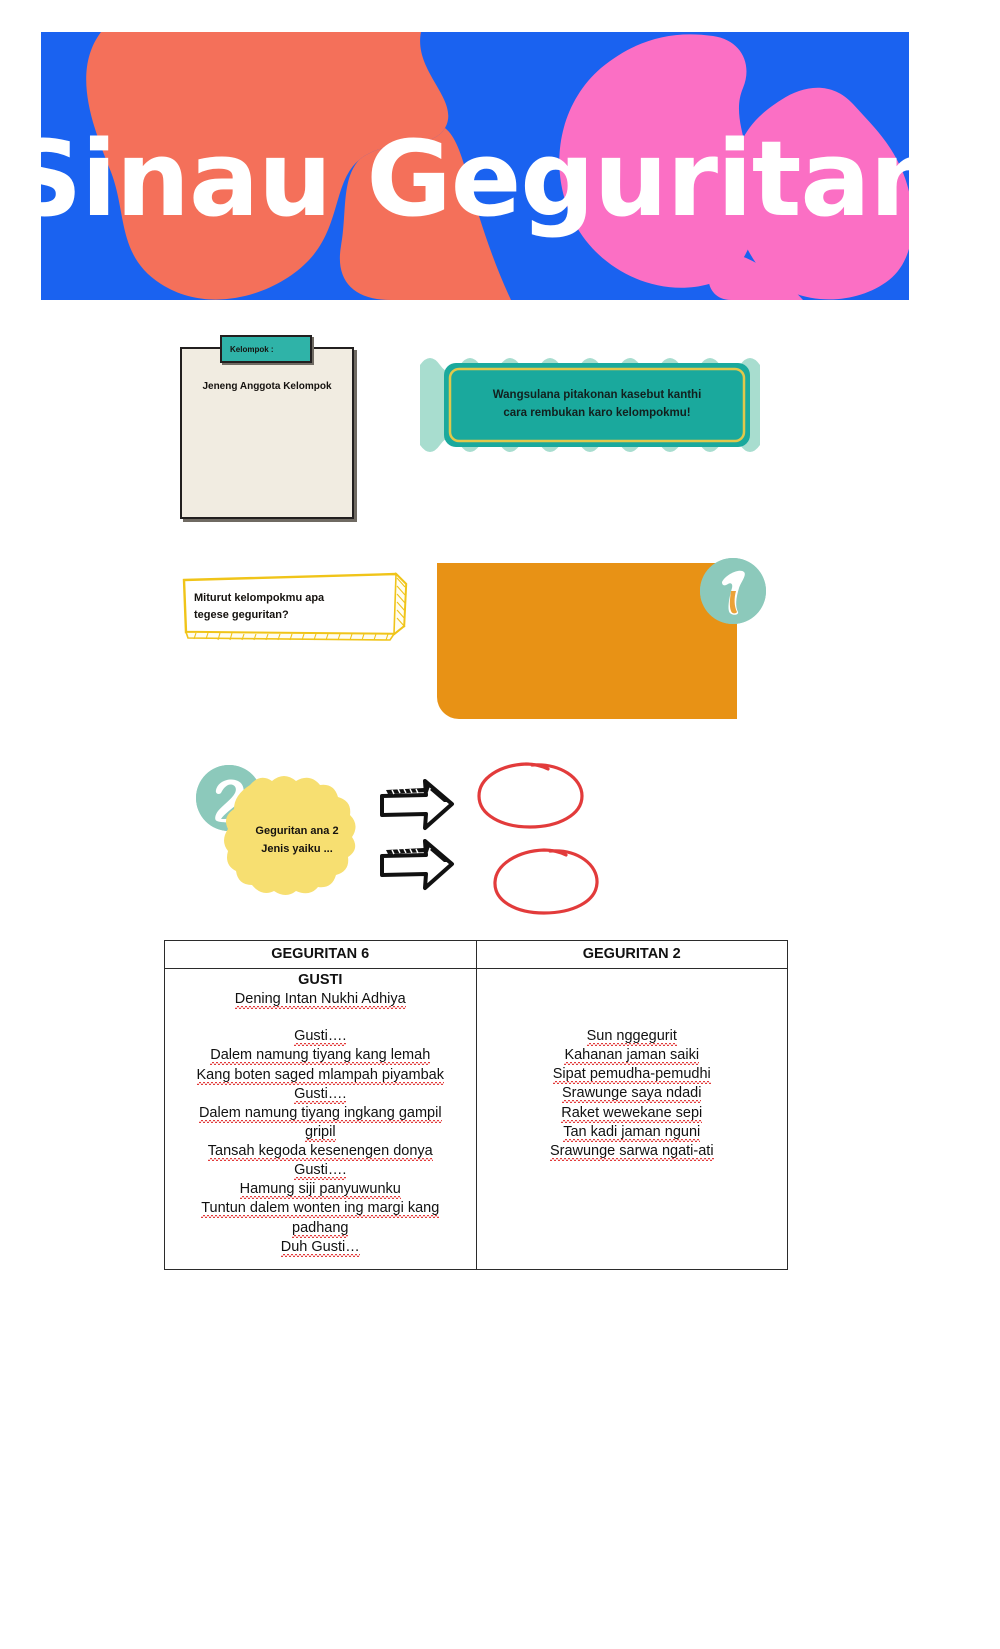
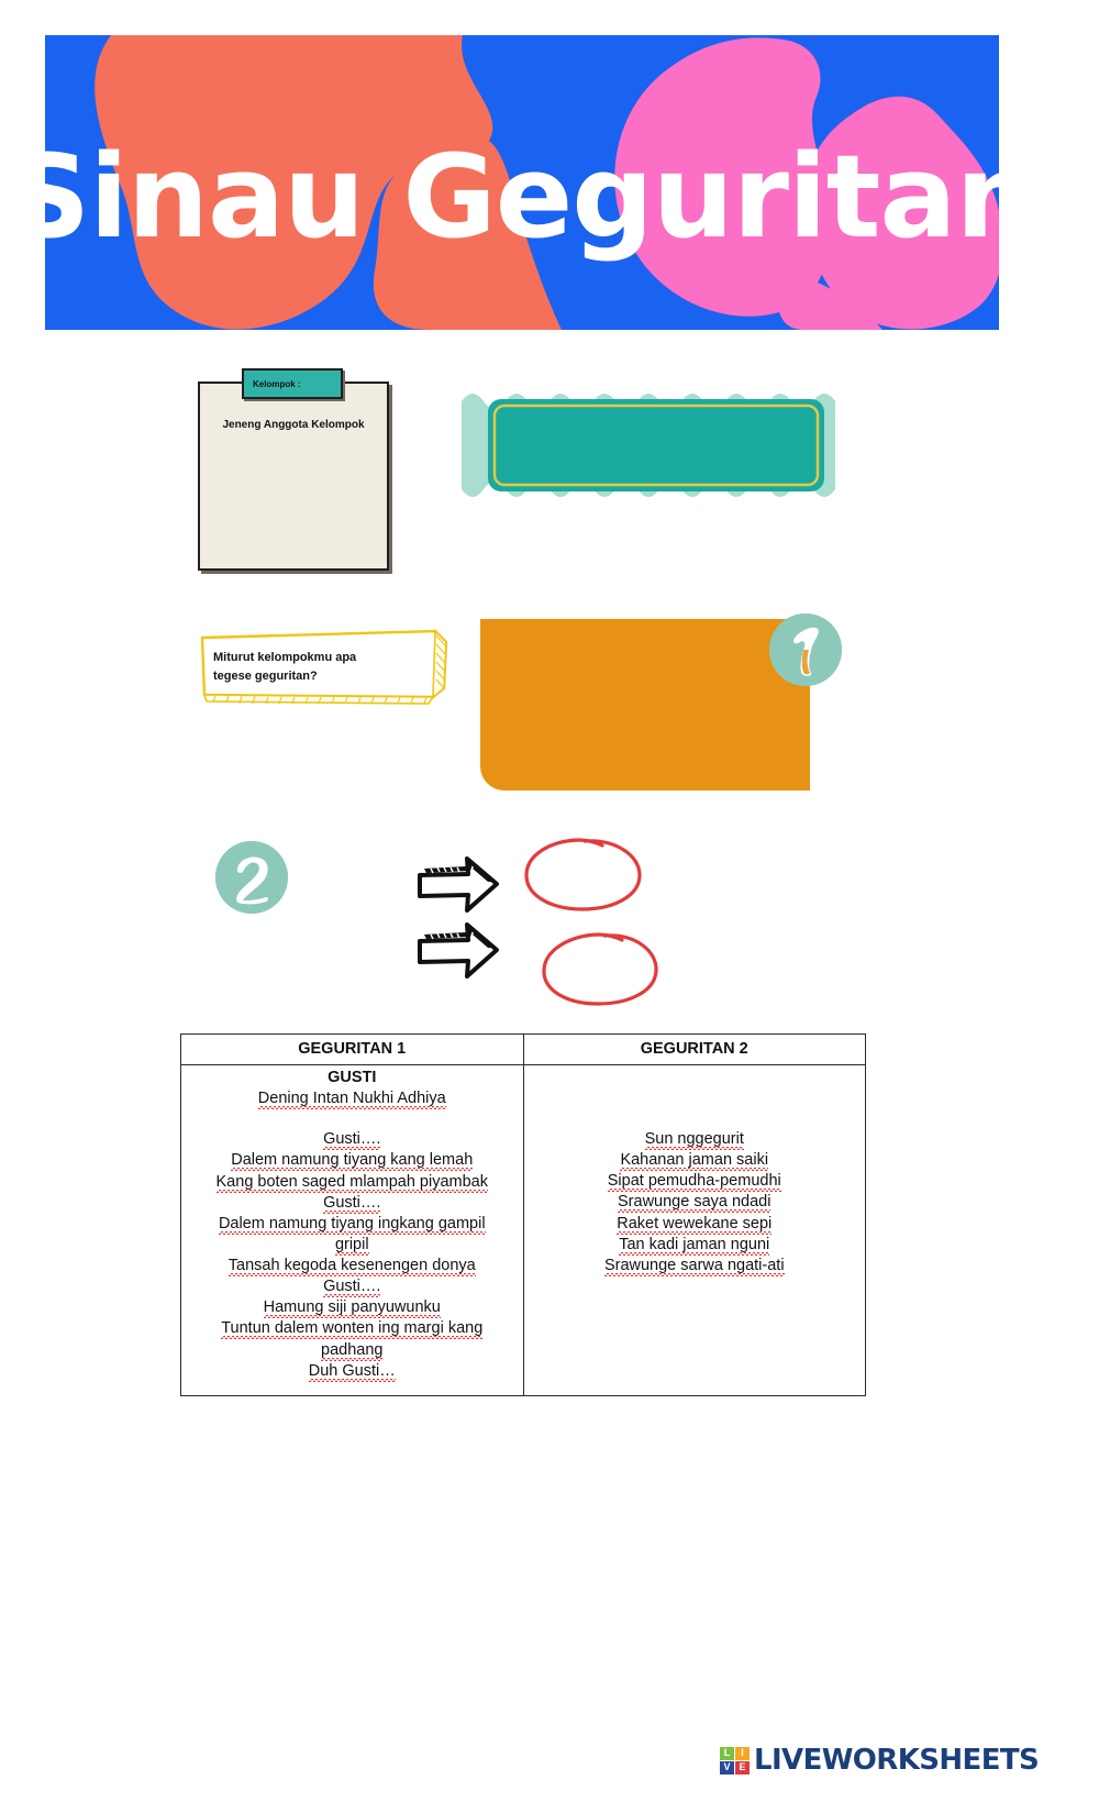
  Sinau Geguritan
  Jeneng Anggota Kelompok
  Kelompok :
- Wangsulana pitakonan kasebut kanthi
- cara rembukan karo kelompokmu!
  Miturut kelompokmu apa
  tegese geguritan?
- Geguritan ana 2
- Jenis yaiku ...
- GEGURITAN 6	GEGURITAN 2
+ GEGURITAN 1	GEGURITAN 2
  GUSTI Dening Intan Nukhi Adhiya Gusti…. Dalem namung tiyang kang lemah Kang boten saged mlampah piyambak Gusti…. Dalem namung tiyang ingkang gampil gripil Tansah kegoda kesenengen donya Gusti…. Hamung siji panyuwunku Tuntun dalem wonten ing margi kang padhang Duh Gusti…	Sun nggegurit Kahanan jaman saiki Sipat pemudha-pemudhi Srawunge saya ndadi Raket wewekane sepi Tan kadi jaman nguni Srawunge sarwa ngati-ati
+ L
+ I
+ V
+ E
+ LIVEWORKSHEETS
